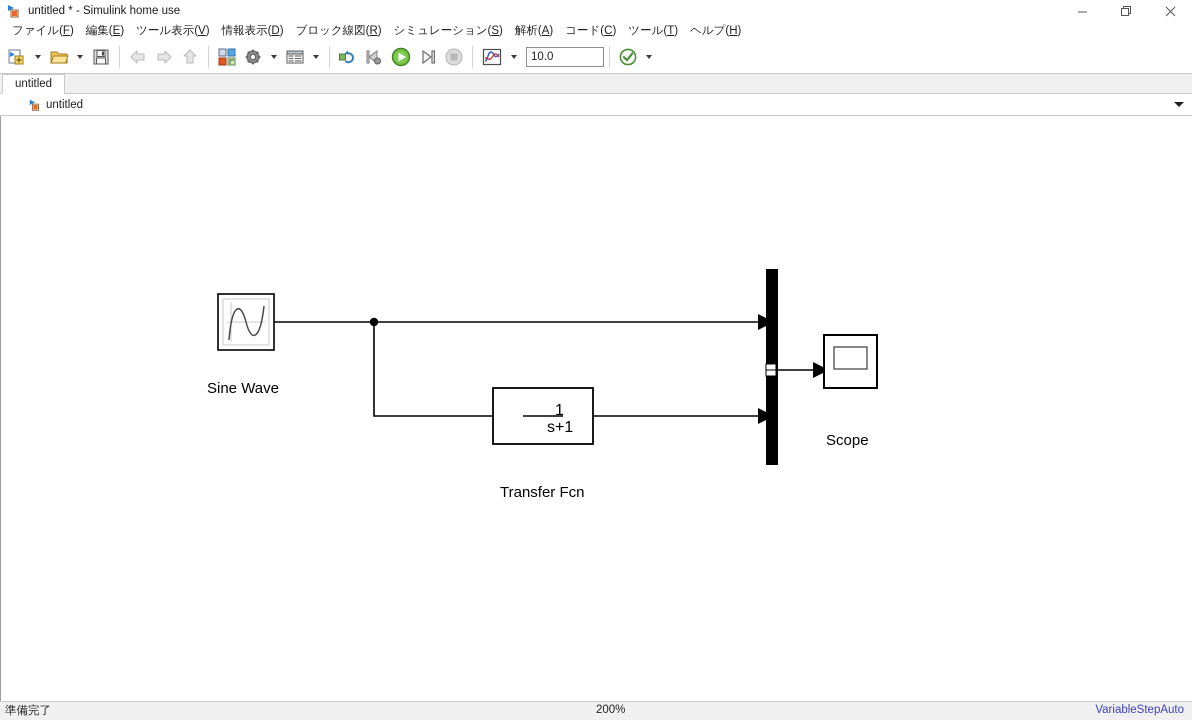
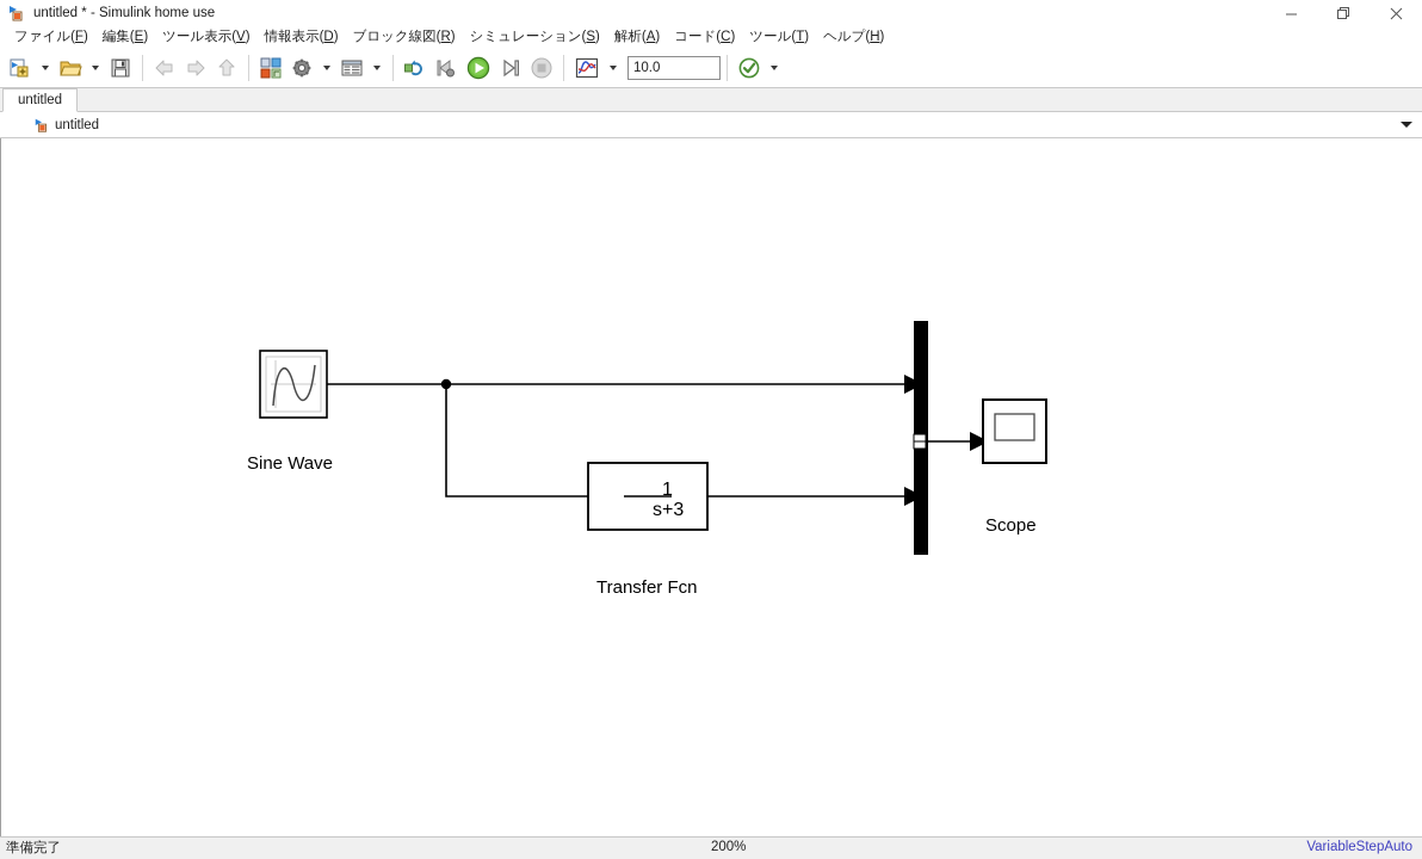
  untitled * - Simulink home use
  ファイル(F)
  編集(E)
  ツール表示(V)
  情報表示(D)
  ブロック線図(R)
  シミュレーション(S)
  解析(A)
  コード(C)
  ツール(T)
  ヘルプ(H)
  10.0
  untitled
  untitled
  Sine Wave
  1
- s+1
+ s+3
  Transfer Fcn
  Scope
  準備完了
  200%
  VariableStepAuto
